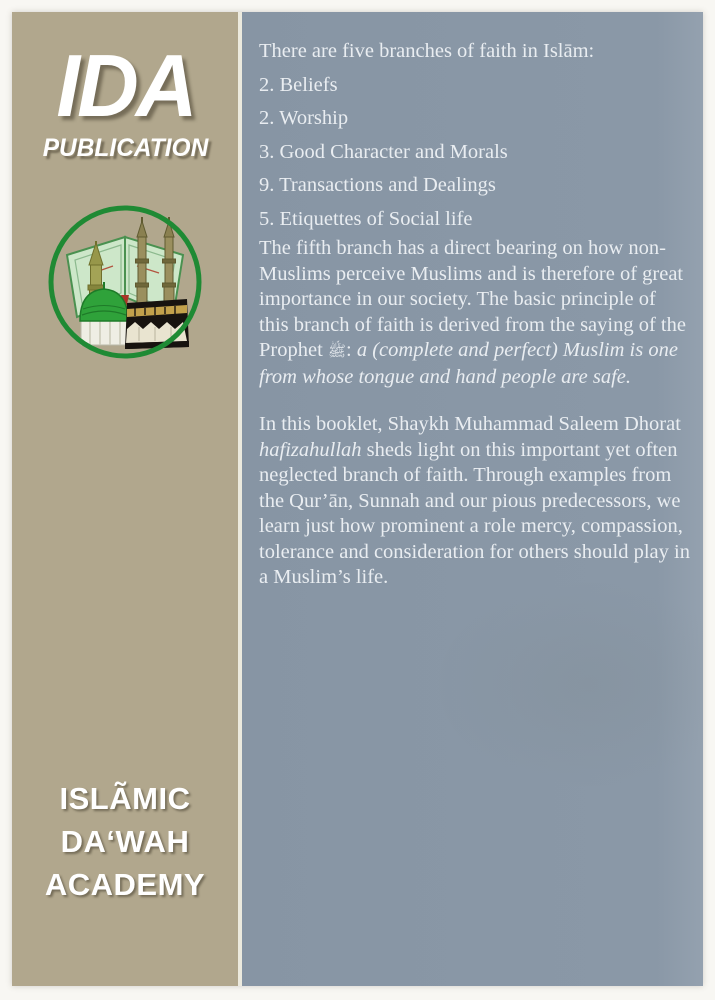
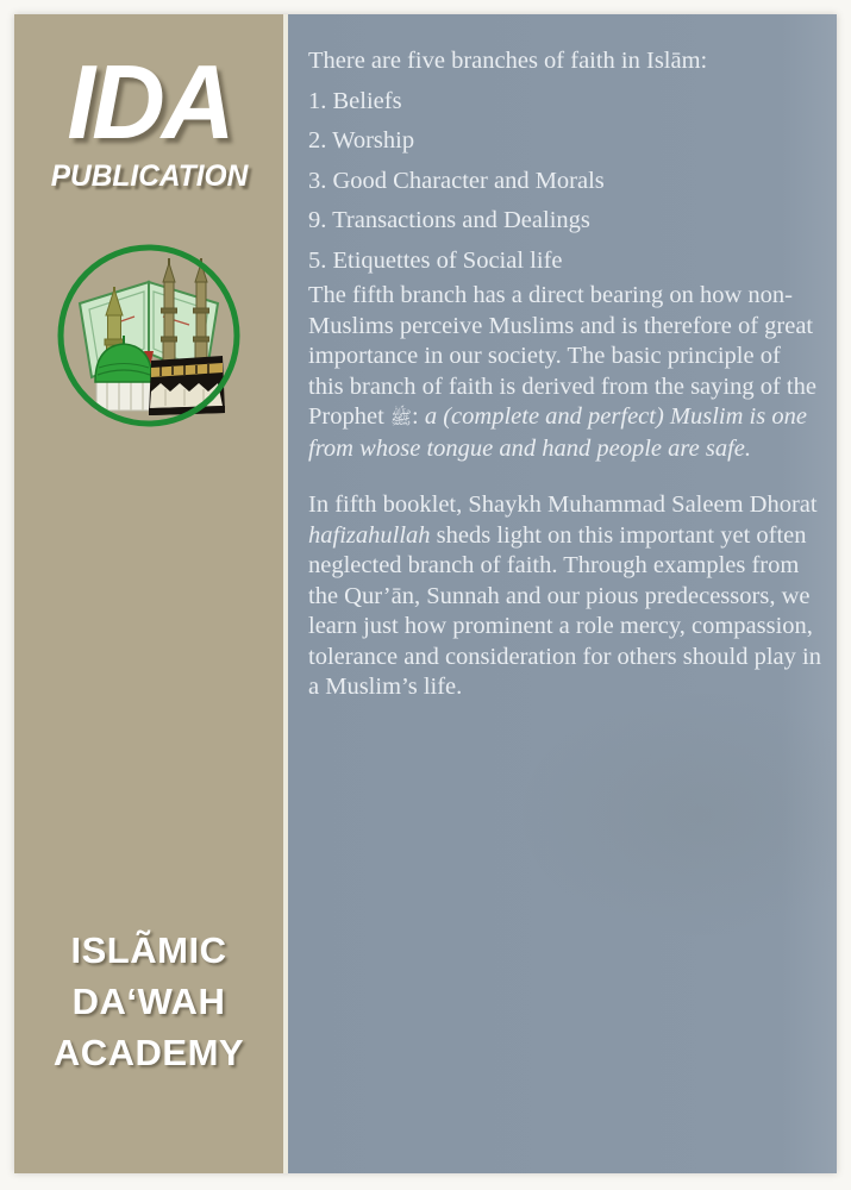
  IDA
  PUBLICATION
  ISLÃMIC
  DA‘WAH
  ACADEMY
  There are five branches of faith in Islām:
- 2. Beliefs
+ 1. Beliefs
  2. Worship
  3. Good Character and Morals
  9. Transactions and Dealings
  5. Etiquettes of Social life
  The fifth branch has a direct bearing on how non-Muslims perceive Muslims and is therefore of great importance in our society. The basic principle of this branch of faith is derived from the saying of the Prophet ﷺ: a (complete and perfect) Muslim is one from whose tongue and hand people are safe.
- In this booklet, Shaykh Muhammad Saleem Dhorat hafizahullah sheds light on this important yet often neglected branch of faith. Through examples from the Qur’ān, Sunnah and our pious predecessors, we learn just how prominent a role mercy, compassion, tolerance and consideration for others should play in a Muslim’s life.
+ In fifth booklet, Shaykh Muhammad Saleem Dhorat hafizahullah sheds light on this important yet often neglected branch of faith. Through examples from the Qur’ān, Sunnah and our pious predecessors, we learn just how prominent a role mercy, compassion, tolerance and consideration for others should play in a Muslim’s life.
